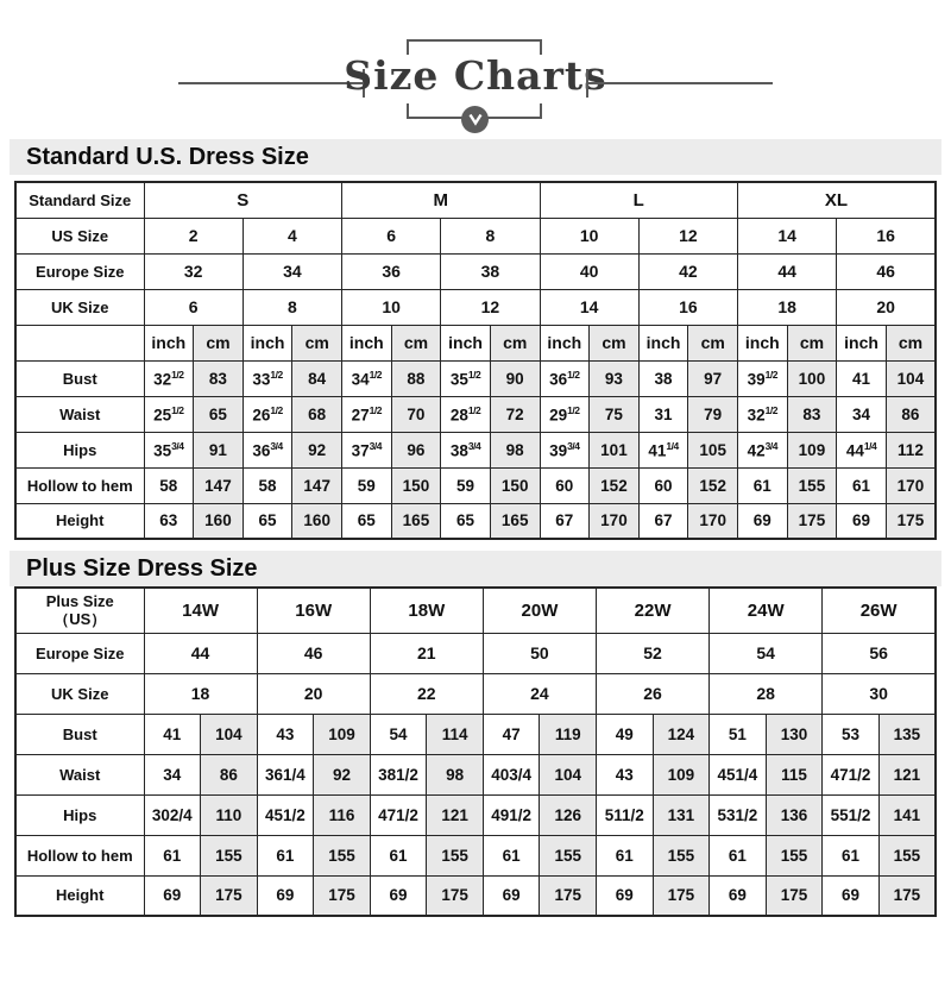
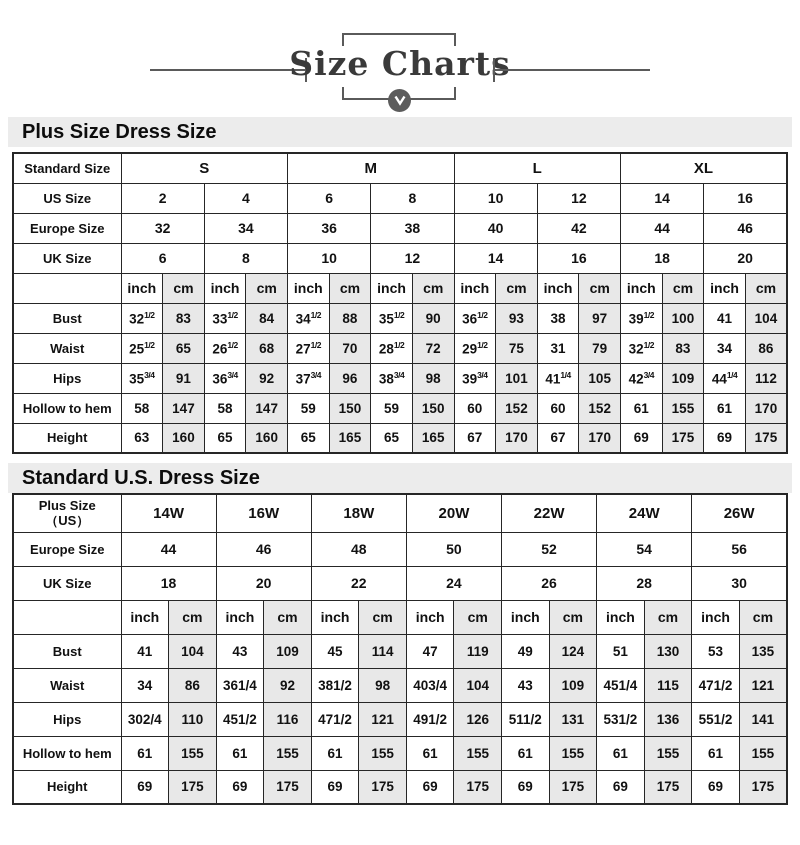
  Size Charts
- Standard U.S. Dress Size
+ Plus Size Dress Size
  Standard Size	S	M	L	XL
  US Size	2	4	6	8	10	12	14	16
  Europe Size	32	34	36	38	40	42	44	46
  UK Size	6	8	10	12	14	16	18	20
  	inch	cm	inch	cm	inch	cm	inch	cm	inch	cm	inch	cm	inch	cm	inch	cm
  Bust	321/2	83	331/2	84	341/2	88	351/2	90	361/2	93	38	97	391/2	100	41	104
  Waist	251/2	65	261/2	68	271/2	70	281/2	72	291/2	75	31	79	321/2	83	34	86
  Hips	353/4	91	363/4	92	373/4	96	383/4	98	393/4	101	411/4	105	423/4	109	441/4	112
  Hollow to hem	58	147	58	147	59	150	59	150	60	152	60	152	61	155	61	170
  Height	63	160	65	160	65	165	65	165	67	170	67	170	69	175	69	175
- Plus Size Dress Size
+ Standard U.S. Dress Size
  Plus Size（US）	14W	16W	18W	20W	22W	24W	26W
- Europe Size	44	46	21	50	52	54	56
+ Europe Size	44	46	48	50	52	54	56
  UK Size	18	20	22	24	26	28	30
+ 	inch	cm	inch	cm	inch	cm	inch	cm	inch	cm	inch	cm	inch	cm
- Bust	41	104	43	109	54	114	47	119	49	124	51	130	53	135
+ Bust	41	104	43	109	45	114	47	119	49	124	51	130	53	135
  Waist	34	86	361/4	92	381/2	98	403/4	104	43	109	451/4	115	471/2	121
  Hips	302/4	110	451/2	116	471/2	121	491/2	126	511/2	131	531/2	136	551/2	141
  Hollow to hem	61	155	61	155	61	155	61	155	61	155	61	155	61	155
  Height	69	175	69	175	69	175	69	175	69	175	69	175	69	175
